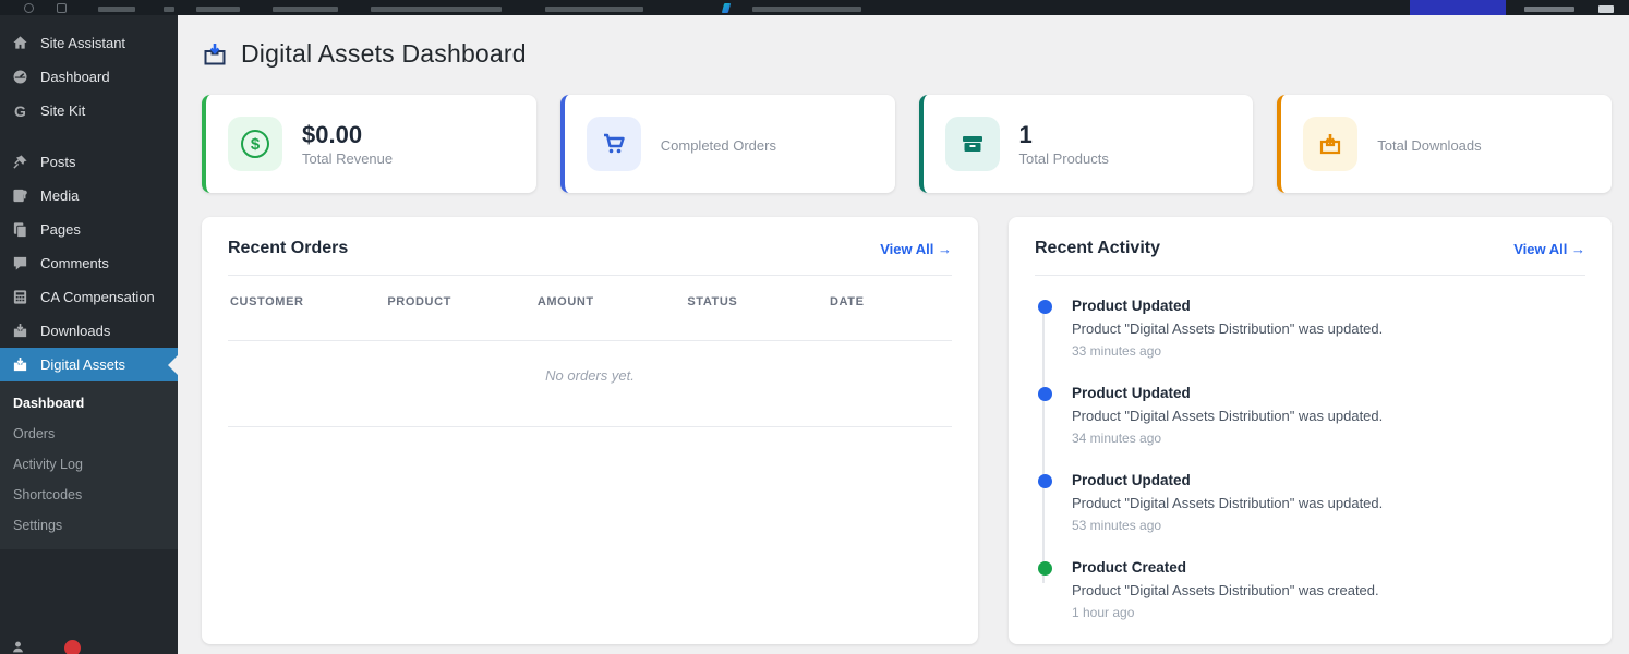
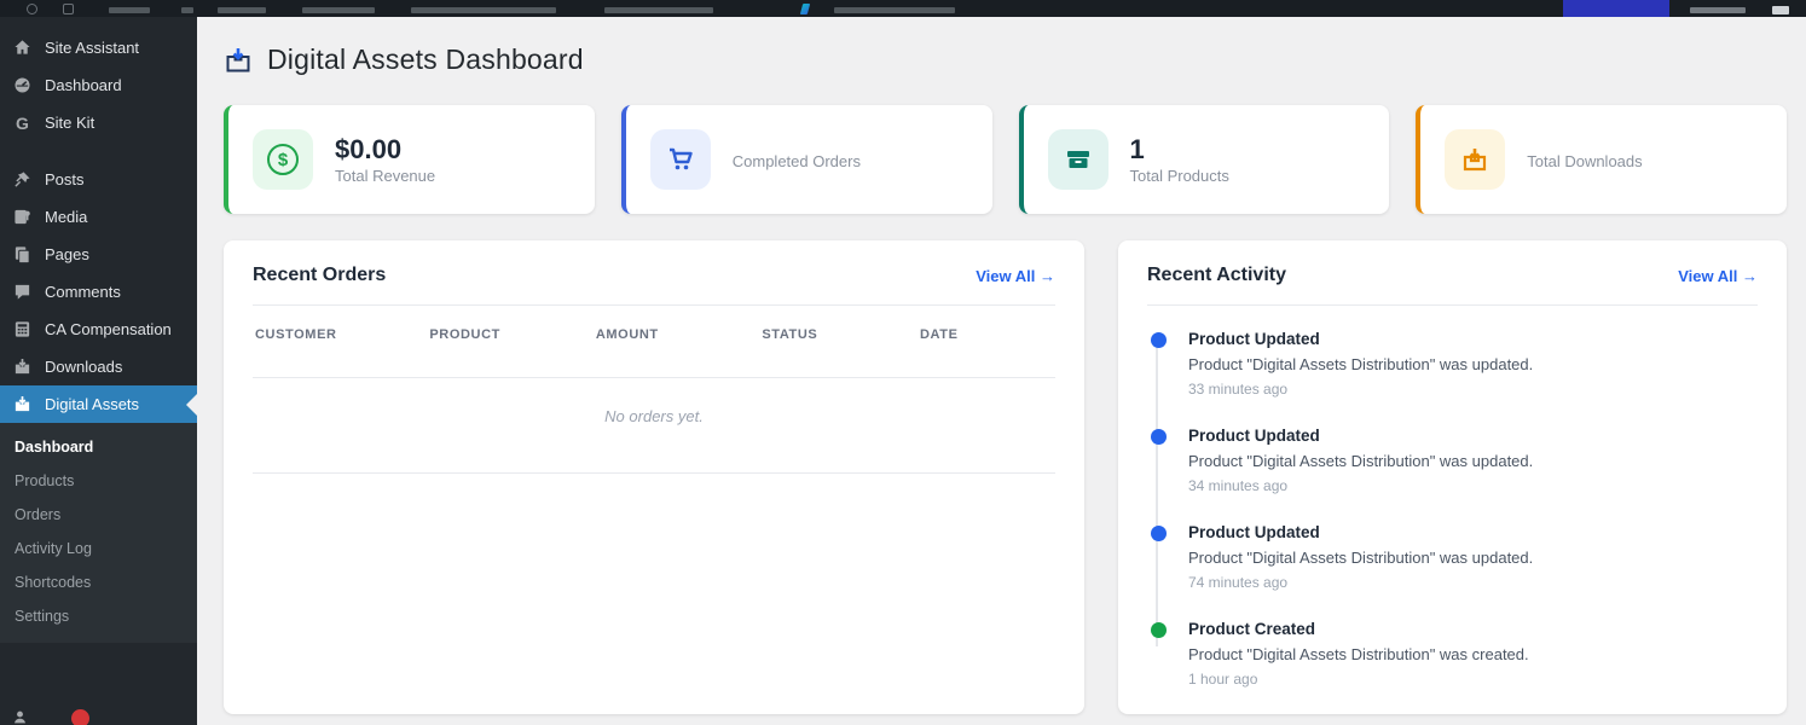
  Site Assistant
  Dashboard
  G
  Site Kit
  Posts
  Media
  Pages
  Comments
  CA Compensation
  Downloads
  Digital Assets
  Dashboard
+ Products
  Orders
  Activity Log
  Shortcodes
  Settings
  Digital Assets Dashboard
  $
  $0.00
  Total Revenue
  Completed Orders
  1
  Total Products
  Total Downloads
  Recent Orders
  View All →
  CUSTOMER
  PRODUCT
  AMOUNT
  STATUS
  DATE
  No orders yet.
  Recent Activity
  View All →
  Product Updated
  Product "Digital Assets Distribution" was updated.
  33 minutes ago
  Product Updated
  Product "Digital Assets Distribution" was updated.
  34 minutes ago
  Product Updated
  Product "Digital Assets Distribution" was updated.
- 53 minutes ago
+ 74 minutes ago
  Product Created
  Product "Digital Assets Distribution" was created.
  1 hour ago
